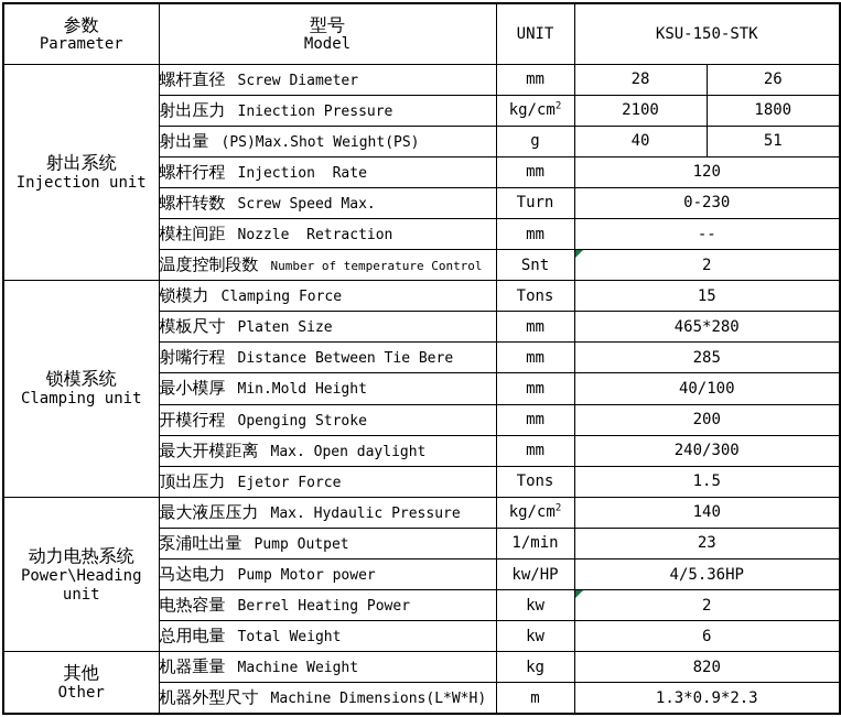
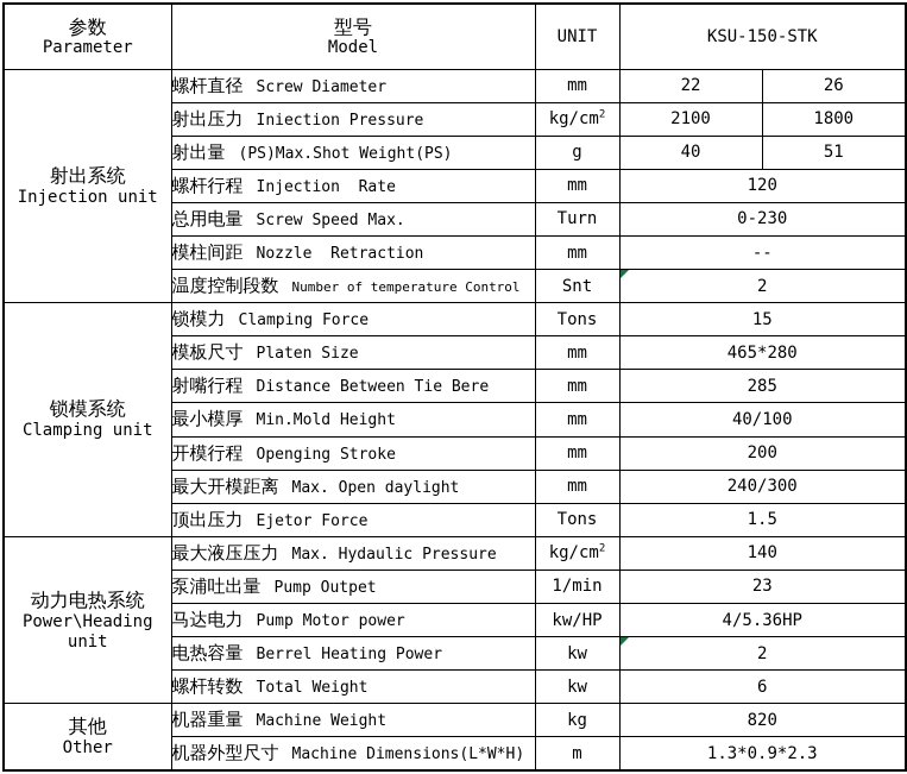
  参数 Parameter	型号 Model	UNIT	KSU-150-STK
- 射出系统 Injection unit	螺杆直径 Screw Diameter	mm	28	26
+ 射出系统 Injection unit	螺杆直径 Screw Diameter	mm	22	26
  射出压力 Iniection Pressure	kg/cm2	2100	1800
  射出量 (PS)Max.Shot Weight(PS)	g	40	51
  螺杆行程 Injection Rate	mm	120
- 螺杆转数 Screw Speed Max.	Turn	0-230
+ 总用电量 Screw Speed Max.	Turn	0-230
  模柱间距 Nozzle Retraction	mm	--
  温度控制段数 Number of temperature Control	Snt	2
  锁模系统 Clamping unit	锁模力 Clamping Force	Tons	15
  模板尺寸 Platen Size	mm	465*280
  射嘴行程 Distance Between Tie Bere	mm	285
  最小模厚 Min.Mold Height	mm	40/100
  开模行程 Openging Stroke	mm	200
  最大开模距离 Max. Open daylight	mm	240/300
  顶出压力 Ejetor Force	Tons	1.5
  动力电热系统 Power\Heading unit	最大液压压力 Max. Hydaulic Pressure	kg/cm2	140
  泵浦吐出量 Pump Outpet	1/min	23
  马达电力 Pump Motor power	kw/HP	4/5.36HP
  电热容量 Berrel Heating Power	kw	2
- 总用电量 Total Weight	kw	6
+ 螺杆转数 Total Weight	kw	6
  其他 Other	机器重量 Machine Weight	kg	820
  机器外型尺寸 Machine Dimensions(L*W*H)	m	1.3*0.9*2.3
